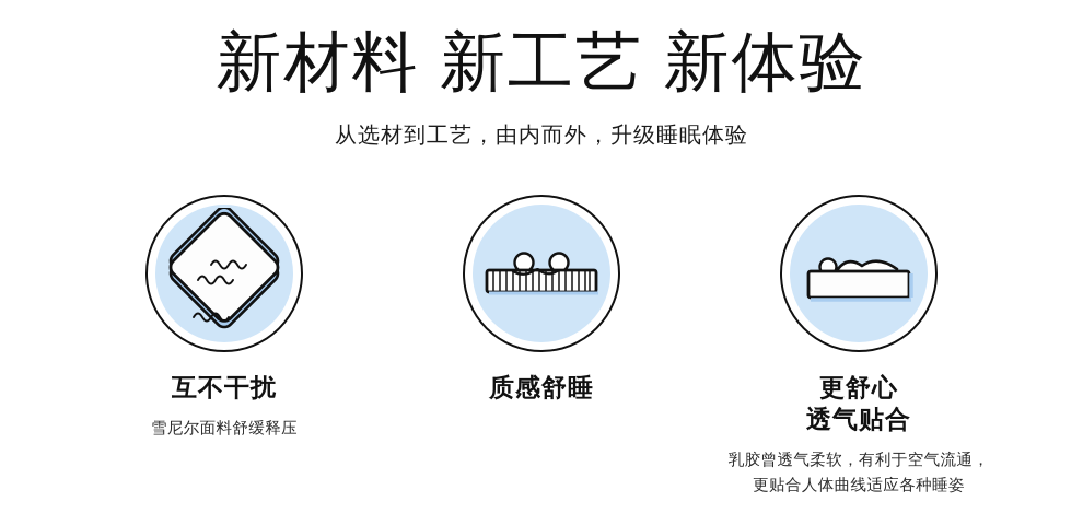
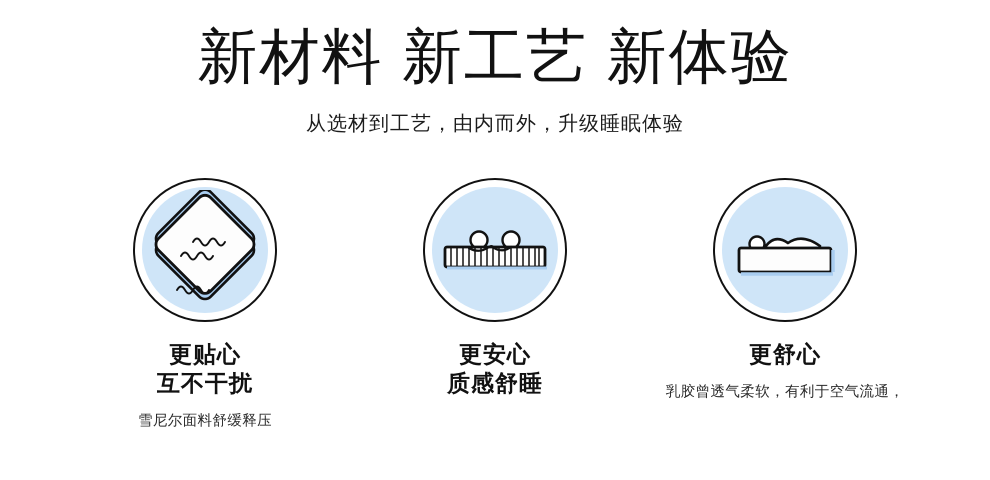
  新材料 新工艺 新体验
  从选材到工艺，由内而外，升级睡眠体验
+ 更贴心
  互不干扰
  雪尼尔面料舒缓释压
+ 更安心
  质感舒睡
  更舒心
- 透气贴合
  乳胶曾透气柔软，有利于空气流通，
- 更贴合人体曲线适应各种睡姿
